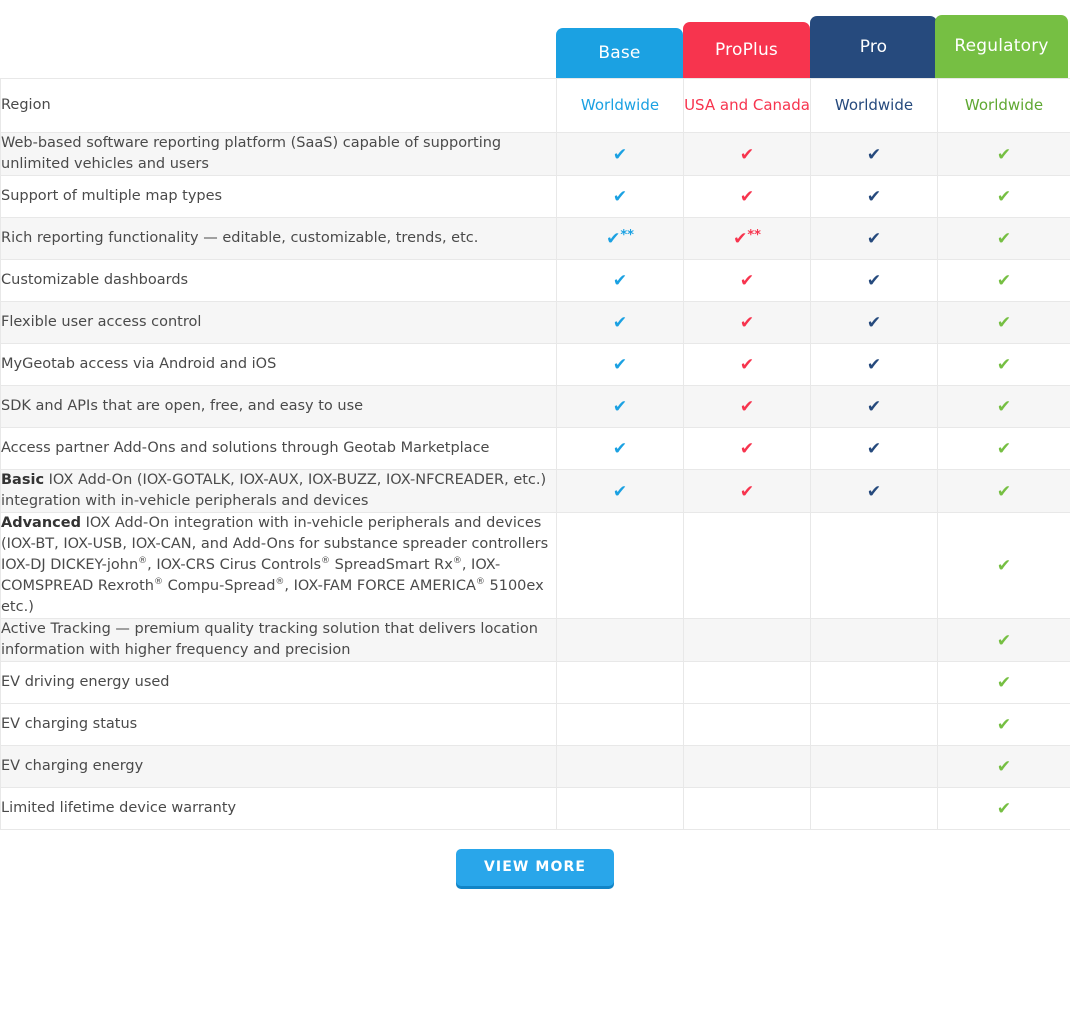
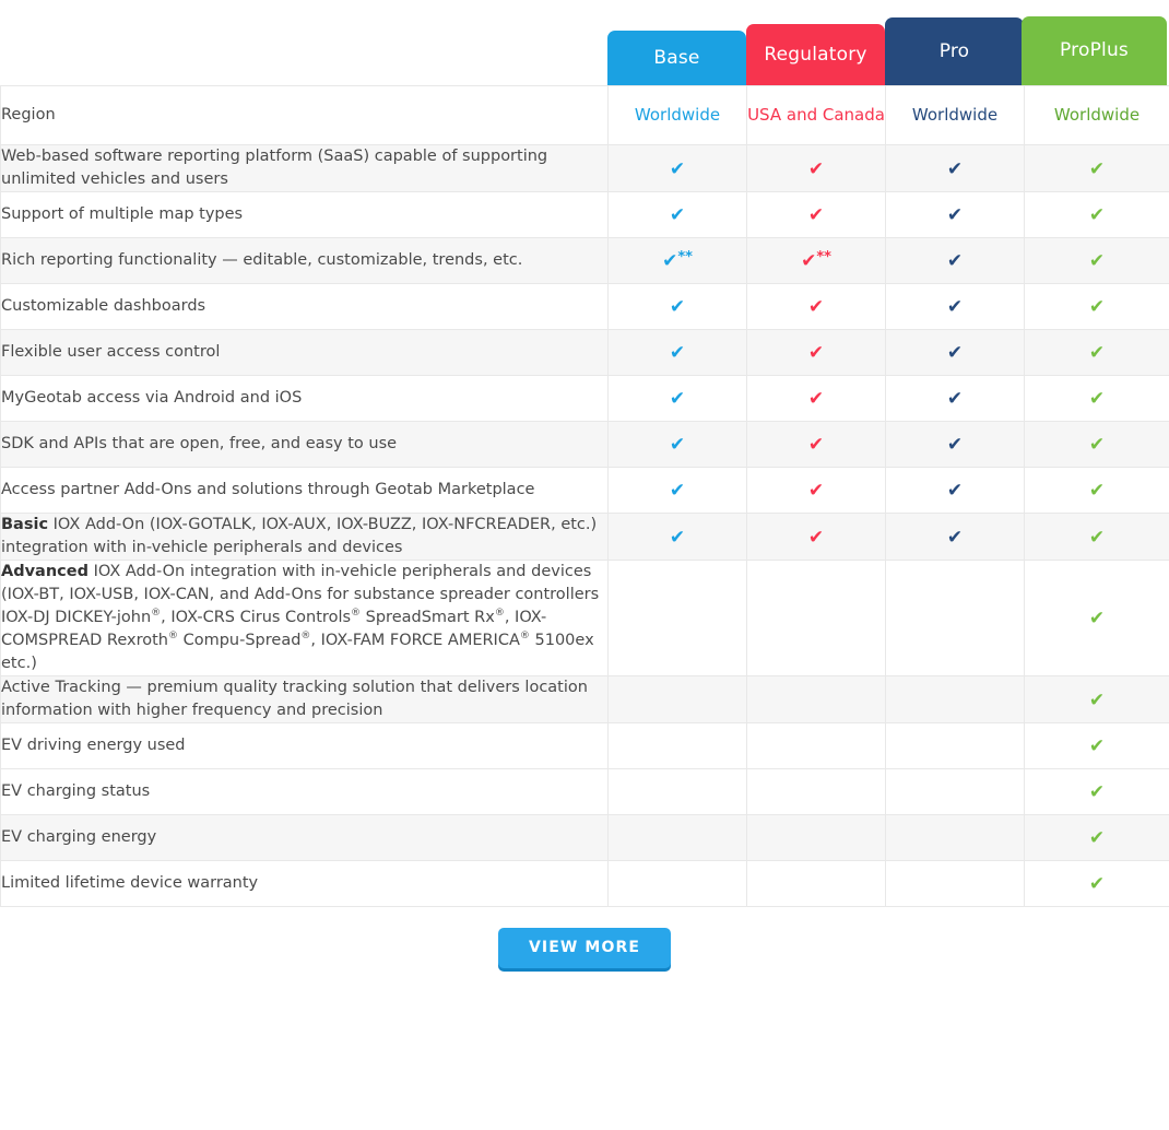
  Base
- ProPlus
+ Regulatory
  Pro
- Regulatory
+ ProPlus
  Region	Worldwide	USA and Canada	Worldwide	Worldwide
  Web-based software reporting platform (SaaS) capable of supporting unlimited vehicles and users	✔	✔	✔	✔
  Support of multiple map types	✔	✔	✔	✔
  Rich reporting functionality — editable, customizable, trends, etc.	✔**	✔**	✔	✔
  Customizable dashboards	✔	✔	✔	✔
  Flexible user access control	✔	✔	✔	✔
  MyGeotab access via Android and iOS	✔	✔	✔	✔
  SDK and APIs that are open, free, and easy to use	✔	✔	✔	✔
  Access partner Add-Ons and solutions through Geotab Marketplace	✔	✔	✔	✔
  Basic IOX Add-On (IOX-GOTALK, IOX-AUX, IOX-BUZZ, IOX-NFCREADER, etc.) integration with in-vehicle peripherals and devices	✔	✔	✔	✔
  Advanced IOX Add-On integration with in-vehicle peripherals and devices (IOX-BT, IOX-USB, IOX-CAN, and Add-Ons for substance spreader controllers IOX-DJ DICKEY-john®, IOX-CRS Cirus Controls® SpreadSmart Rx®, IOX-COMSPREAD Rexroth® Compu-Spread®, IOX-FAM FORCE AMERICA® 5100ex etc.)				✔
  Active Tracking — premium quality tracking solution that delivers location information with higher frequency and precision				✔
  EV driving energy used				✔
  EV charging status				✔
  EV charging energy				✔
  Limited lifetime device warranty				✔
  VIEW MORE
